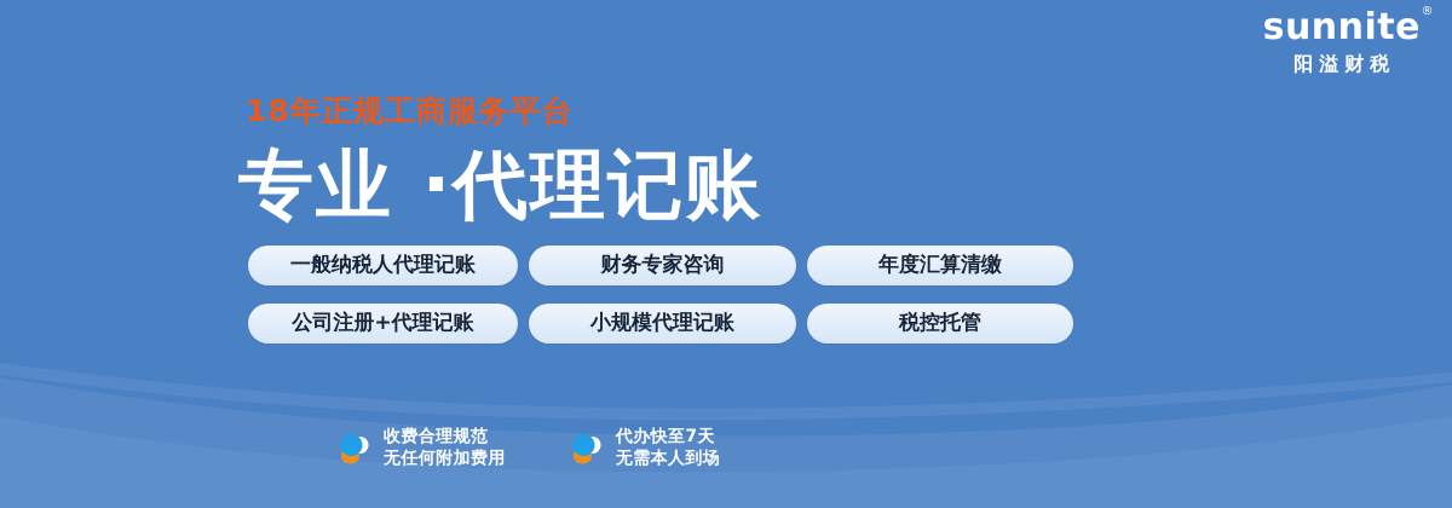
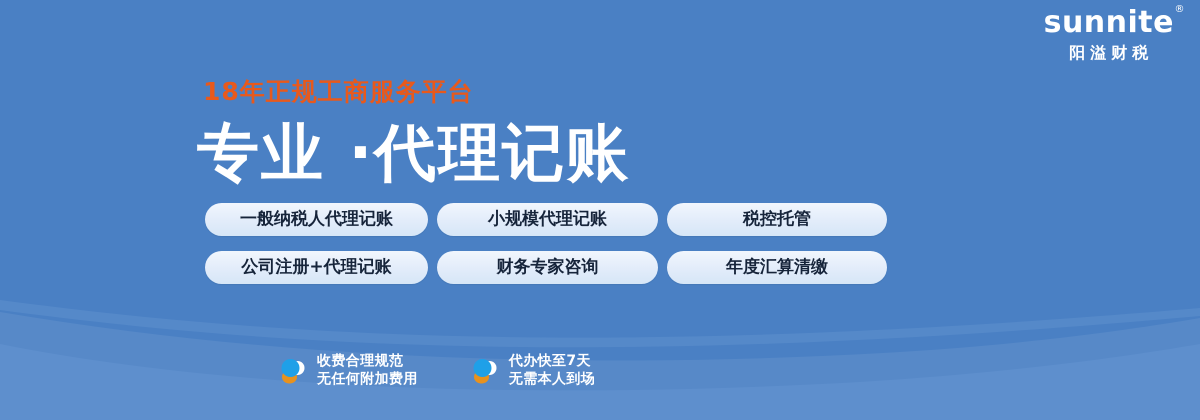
  sunnite
  ®
  阳溢财税
  18年正规工商服务平台
  专业 ·代理记账
  一般纳税人代理记账
- 财务专家咨询
+ 小规模代理记账
- 年度汇算清缴
+ 税控托管
  公司注册+代理记账
- 小规模代理记账
+ 财务专家咨询
- 税控托管
+ 年度汇算清缴
  收费合理规范
  无任何附加费用
  代办快至7天
  无需本人到场
